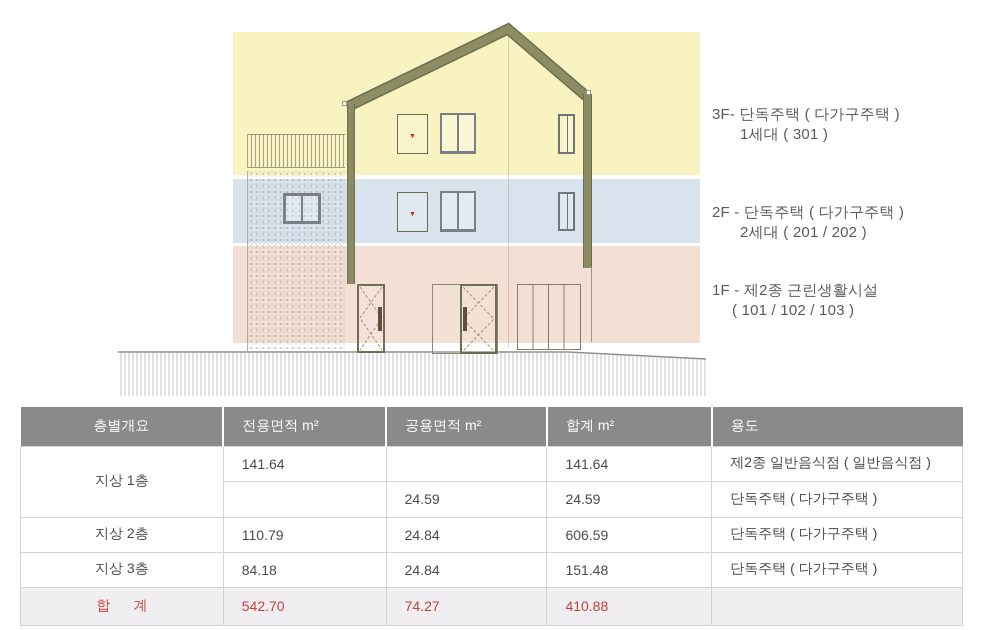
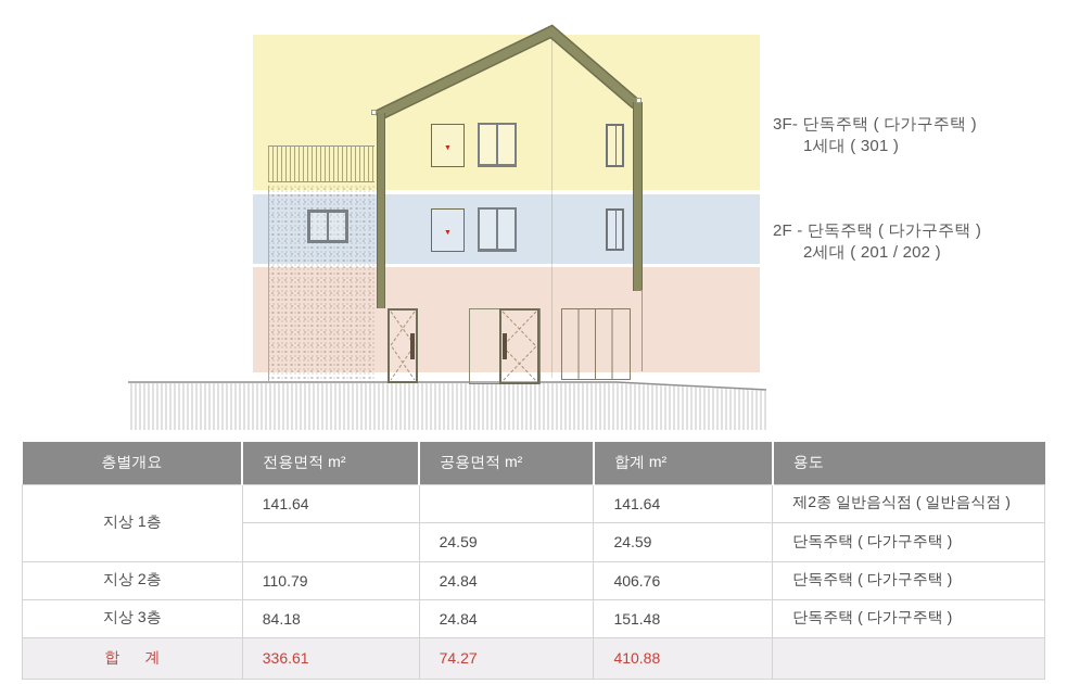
  3F- 단독주택 ( 다가구주택 )
  1세대 ( 301 )
  2F - 단독주택 ( 다가구주택 )
  2세대 ( 201 / 202 )
- 1F - 제2종 근린생활시설
- ( 101 / 102 / 103 )
  층별개요	전용면적 m²	공용면적 m²	합계 m²	용도
  지상 1층	141.64		141.64	제2종 일반음식점 ( 일반음식점 )
  	24.59	24.59	단독주택 ( 다가구주택 )
- 지상 2층	110.79	24.84	606.59	단독주택 ( 다가구주택 )
+ 지상 2층	110.79	24.84	406.76	단독주택 ( 다가구주택 )
  지상 3층	84.18	24.84	151.48	단독주택 ( 다가구주택 )
- 합 계	542.70	74.27	410.88
+ 합 계	336.61	74.27	410.88
